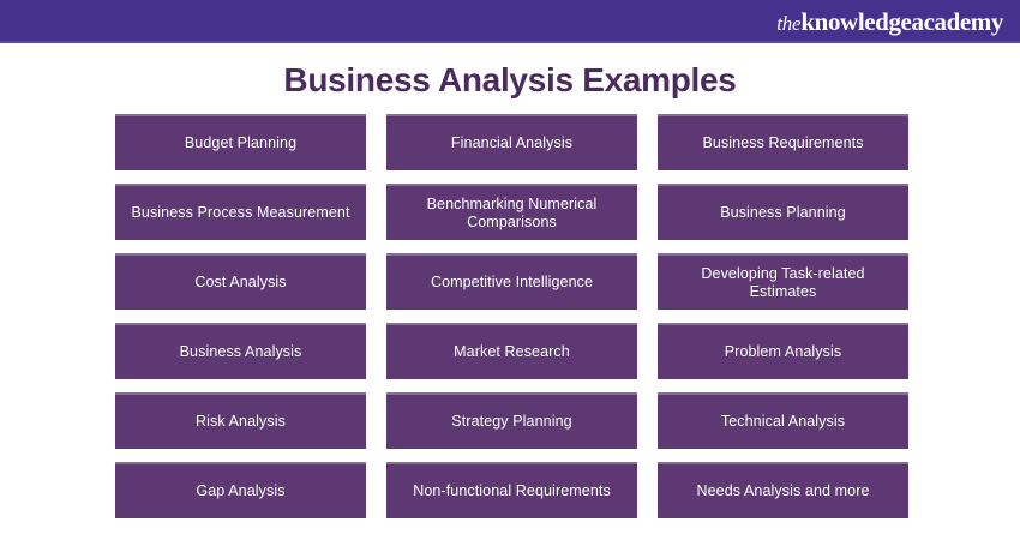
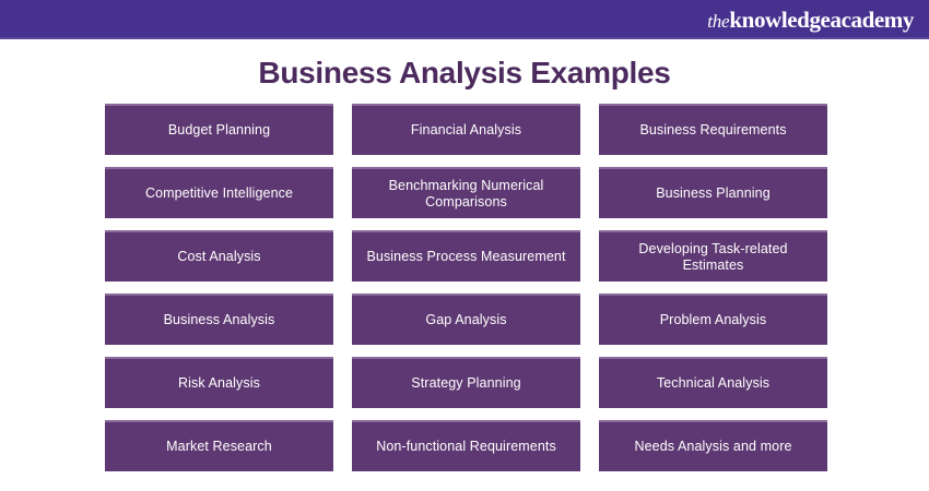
  the
  knowledge
  academy
  Business Analysis Examples
  Budget Planning
  Financial Analysis
  Business Requirements
- Business Process Measurement
+ Competitive Intelligence
  Benchmarking Numerical Comparisons
  Business Planning
  Cost Analysis
- Competitive Intelligence
+ Business Process Measurement
  Developing Task-related Estimates
  Business Analysis
- Market Research
+ Gap Analysis
  Problem Analysis
  Risk Analysis
  Strategy Planning
  Technical Analysis
- Gap Analysis
+ Market Research
  Non-functional Requirements
  Needs Analysis and more
